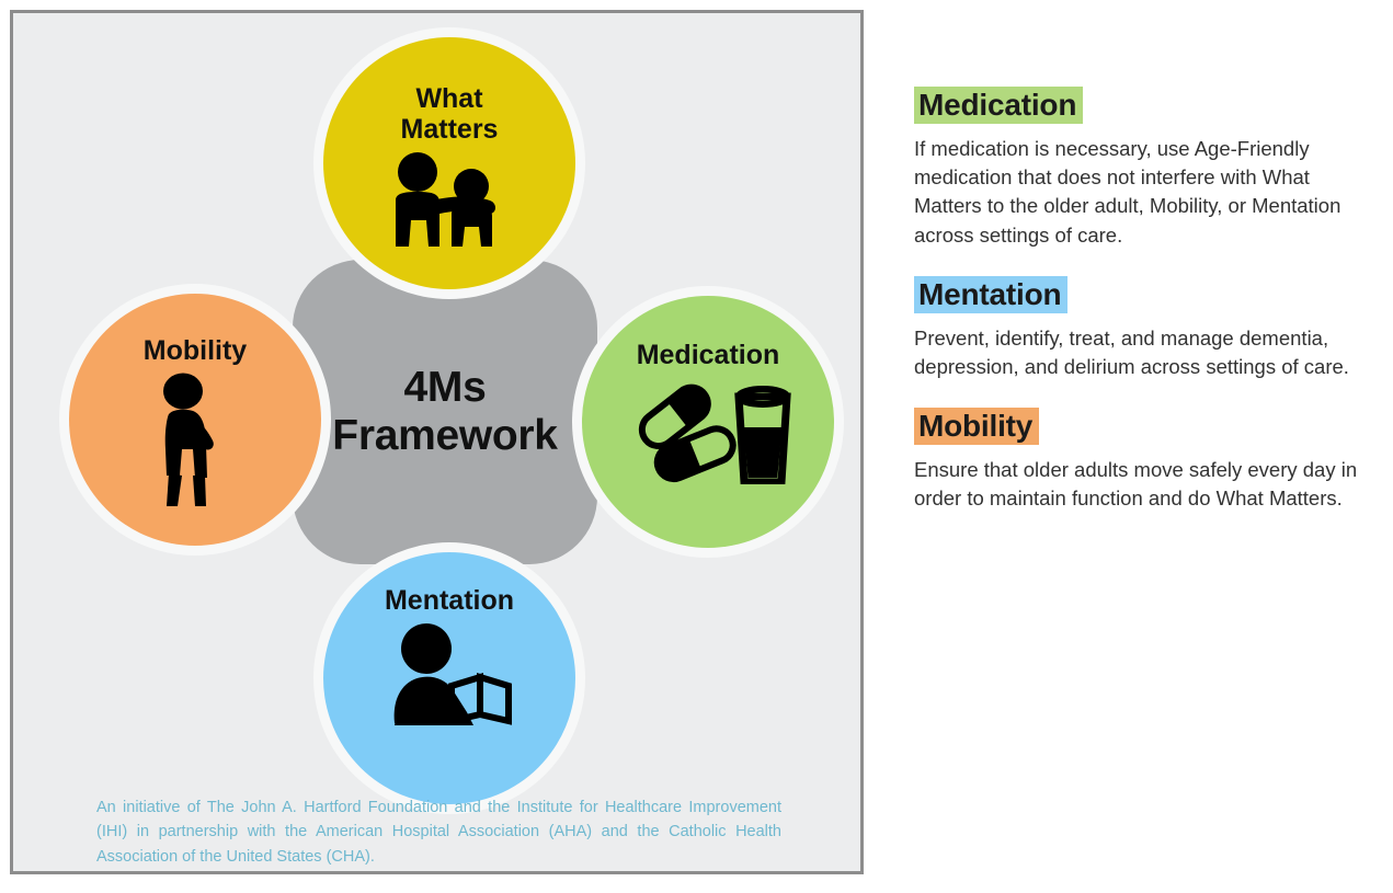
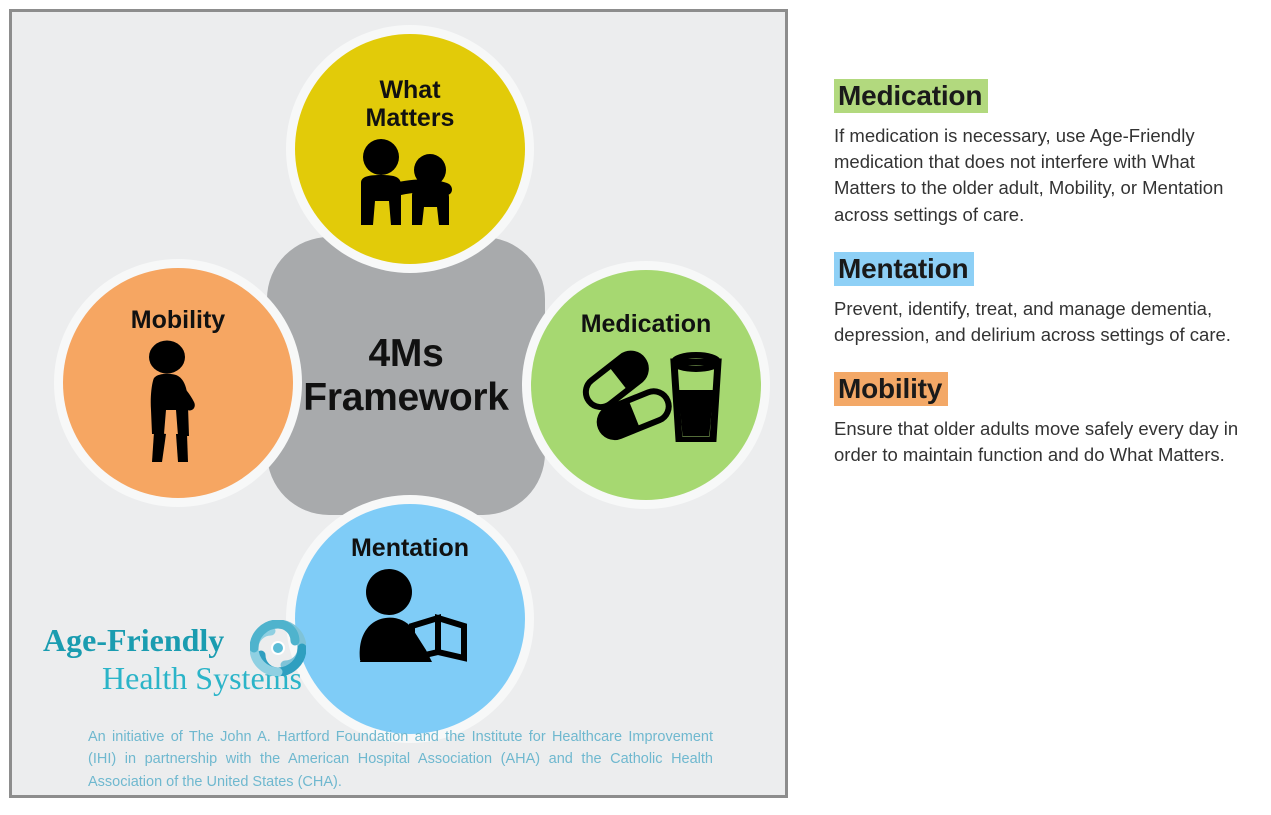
  4Ms Framework
  What
  Matters
  Medication
  Mobility
  Mentation
+ Age-Friendly
+ Health Systems
  An initiative of The John A. Hartford Foundation and the Institute for Healthcare Improvement (IHI) in partnership with the American Hospital Association (AHA) and the Catholic Health Association of the United States (CHA).
  Medication
  If medication is necessary, use Age-Friendly medication that does not interfere with What Matters to the older adult, Mobility, or Mentation across settings of care.
  Mentation
  Prevent, identify, treat, and manage dementia, depression, and delirium across settings of care.
  Mobility
  Ensure that older adults move safely every day in order to maintain function and do What Matters.
